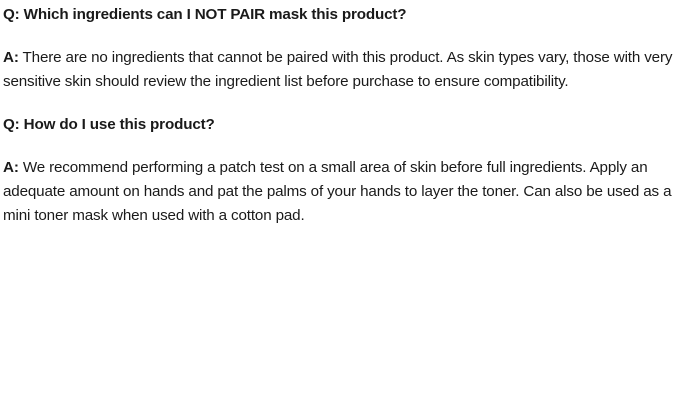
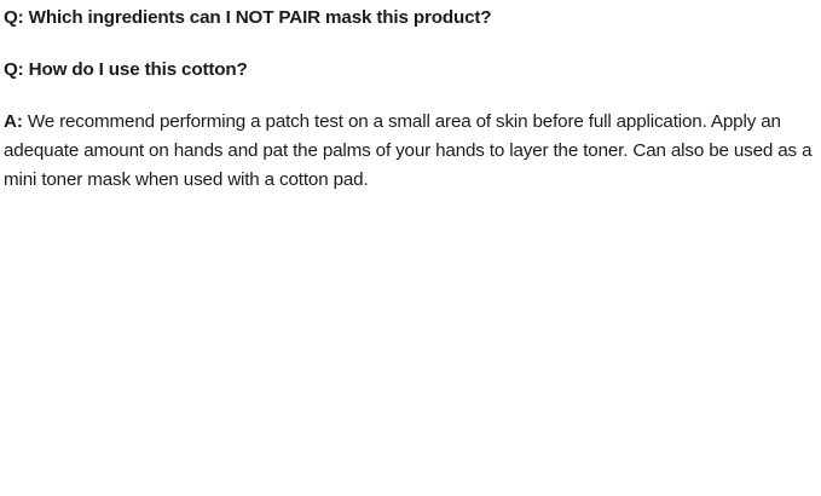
  Q: Which ingredients can I NOT PAIR mask this product?
- A: There are no ingredients that cannot be paired with this product. As skin types vary, those with very sensitive skin should review the ingredient list before purchase to ensure compatibility.
- Q: How do I use this product?
+ Q: How do I use this cotton?
- A: We recommend performing a patch test on a small area of skin before full ingredients. Apply an adequate amount on hands and pat the palms of your hands to layer the toner. Can also be used as a mini toner mask when used with a cotton pad.
+ A: We recommend performing a patch test on a small area of skin before full application. Apply an adequate amount on hands and pat the palms of your hands to layer the toner. Can also be used as a mini toner mask when used with a cotton pad.
